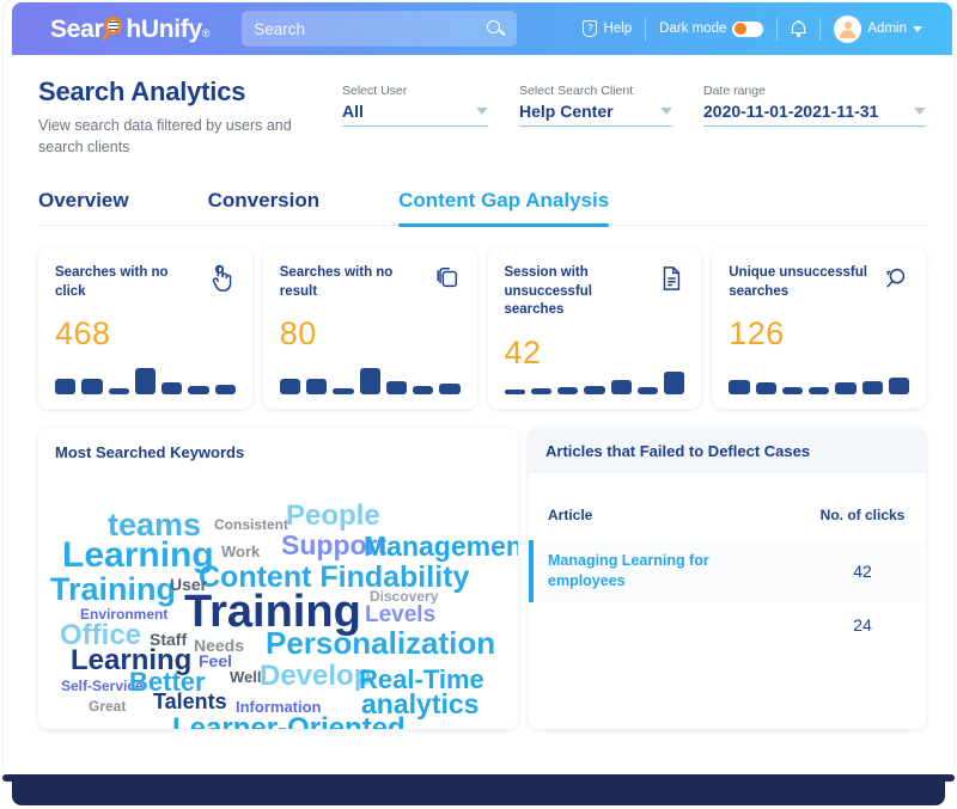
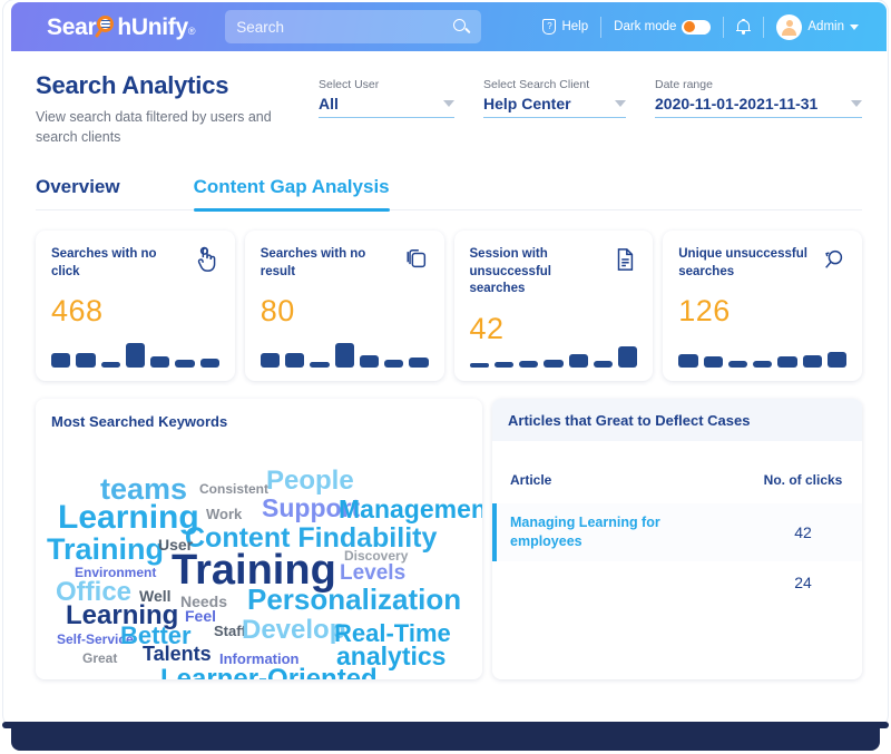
  Sear
  hUnify
  ®
  Search
  ?
  Help
  Dark mode
  Admin
  Search Analytics
  View search data filtered by users and search clients
  Select User
  All
  Select Search Client
  Help Center
  Date range
  2020-11-01-2021-11-31
  Overview
- Conversion
  Content Gap Analysis
  Searches with no click
  468
  Searches with no result
  80
  Session with unsuccessful searches
  42
  Unique unsuccessful searches
  126
  Most Searched Keywords
  teams
  Consistent
  People
  Work
  Support
  Managemen
  Learning
  Content Findability
  Training
  User
  Discovery
  Environment
  Training
  Levels
  Office
- Staff
+ Well
  Needs
  Personalization
  Learning
  Feel
- Well
+ Staff
  Self-Service
  Better
  Develop
  Real-Time
  Great
  Talents
  Information
  analytics
  Learner-Oriented
- Articles that Failed to Deflect Cases
+ Articles that Great to Deflect Cases
  Article
  No. of clicks
  Managing Learning for employees
  42
  24
